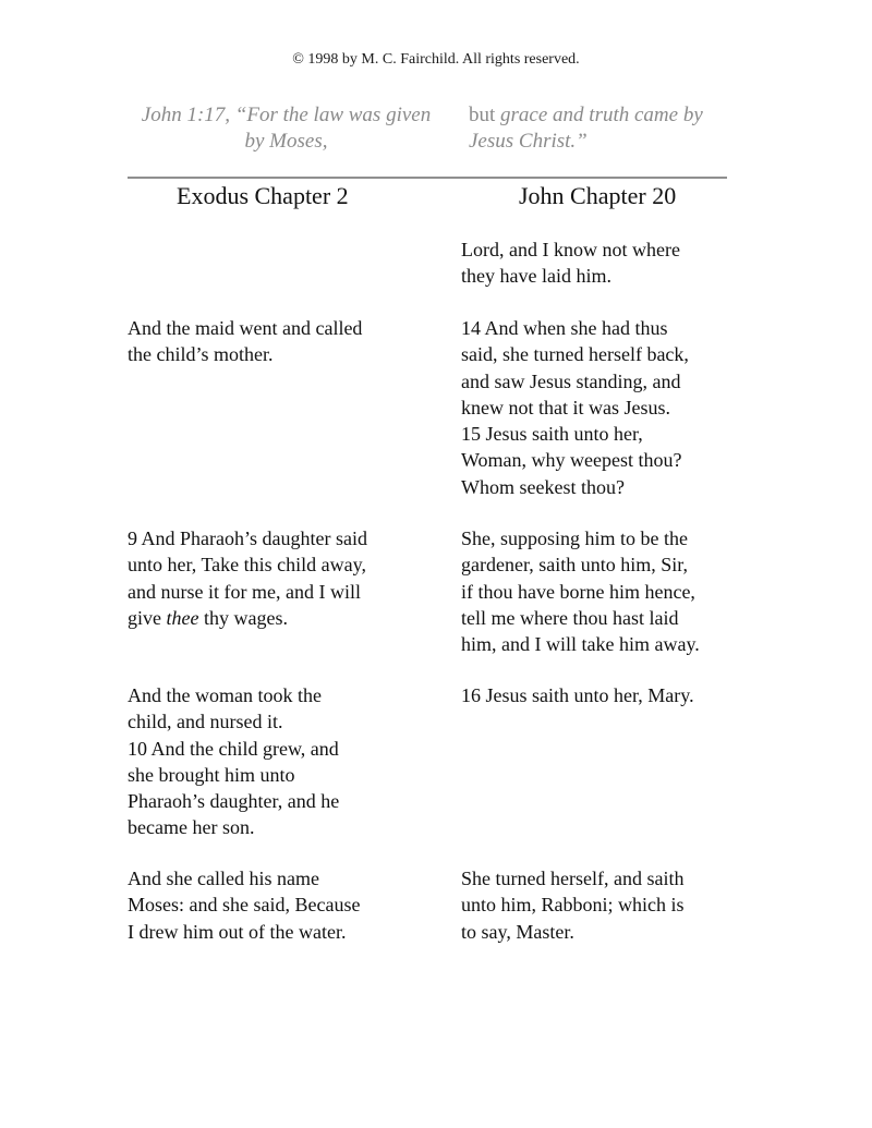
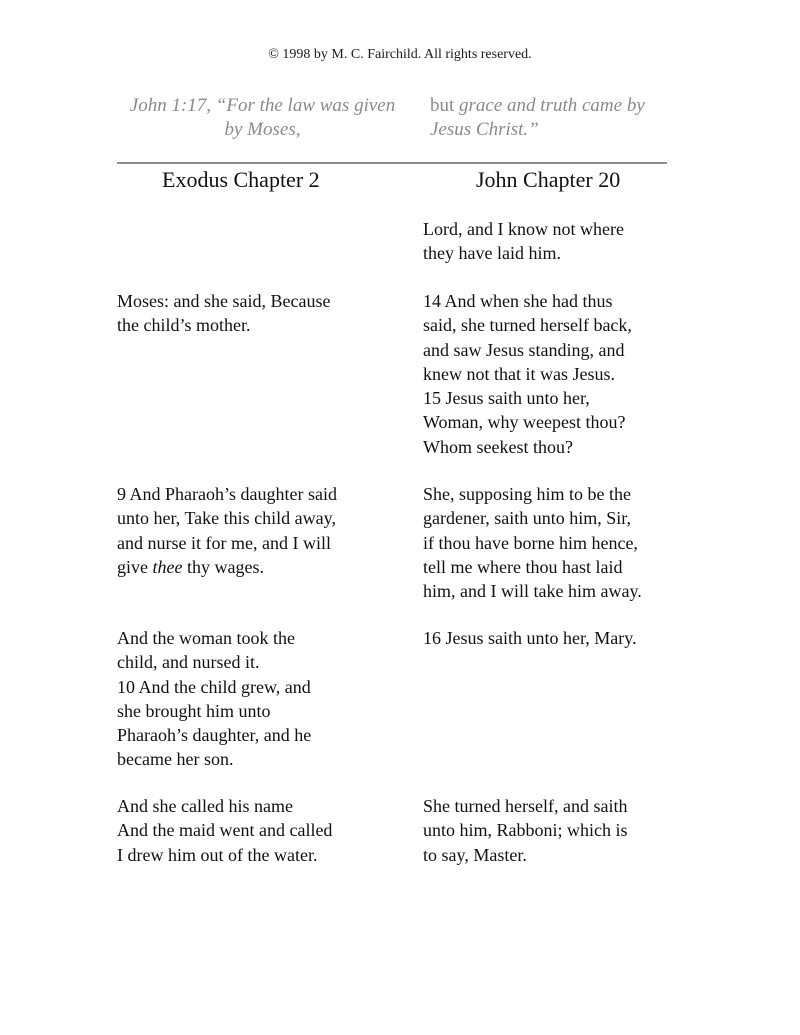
  © 1998 by M. C. Fairchild. All rights reserved.
  John 1:17, “For the law was given
  by Moses,
  but grace and truth came by
  Jesus Christ.”
  Exodus Chapter 2
  John Chapter 20
  Lord, and I know not where
  they have laid him.
- And the maid went and called
+ Moses: and she said, Because
  the child’s mother.
  14 And when she had thus
  said, she turned herself back,
  and saw Jesus standing, and
  knew not that it was Jesus.
  15 Jesus saith unto her,
  Woman, why weepest thou?
  Whom seekest thou?
  9 And Pharaoh’s daughter said
  unto her, Take this child away,
  and nurse it for me, and I will
  give thee thy wages.
  She, supposing him to be the
  gardener, saith unto him, Sir,
  if thou have borne him hence,
  tell me where thou hast laid
  him, and I will take him away.
  And the woman took the
  child, and nursed it.
  10 And the child grew, and
  she brought him unto
  Pharaoh’s daughter, and he
  became her son.
  16 Jesus saith unto her, Mary.
  And she called his name
- Moses: and she said, Because
+ And the maid went and called
  I drew him out of the water.
  She turned herself, and saith
  unto him, Rabboni; which is
  to say, Master.
